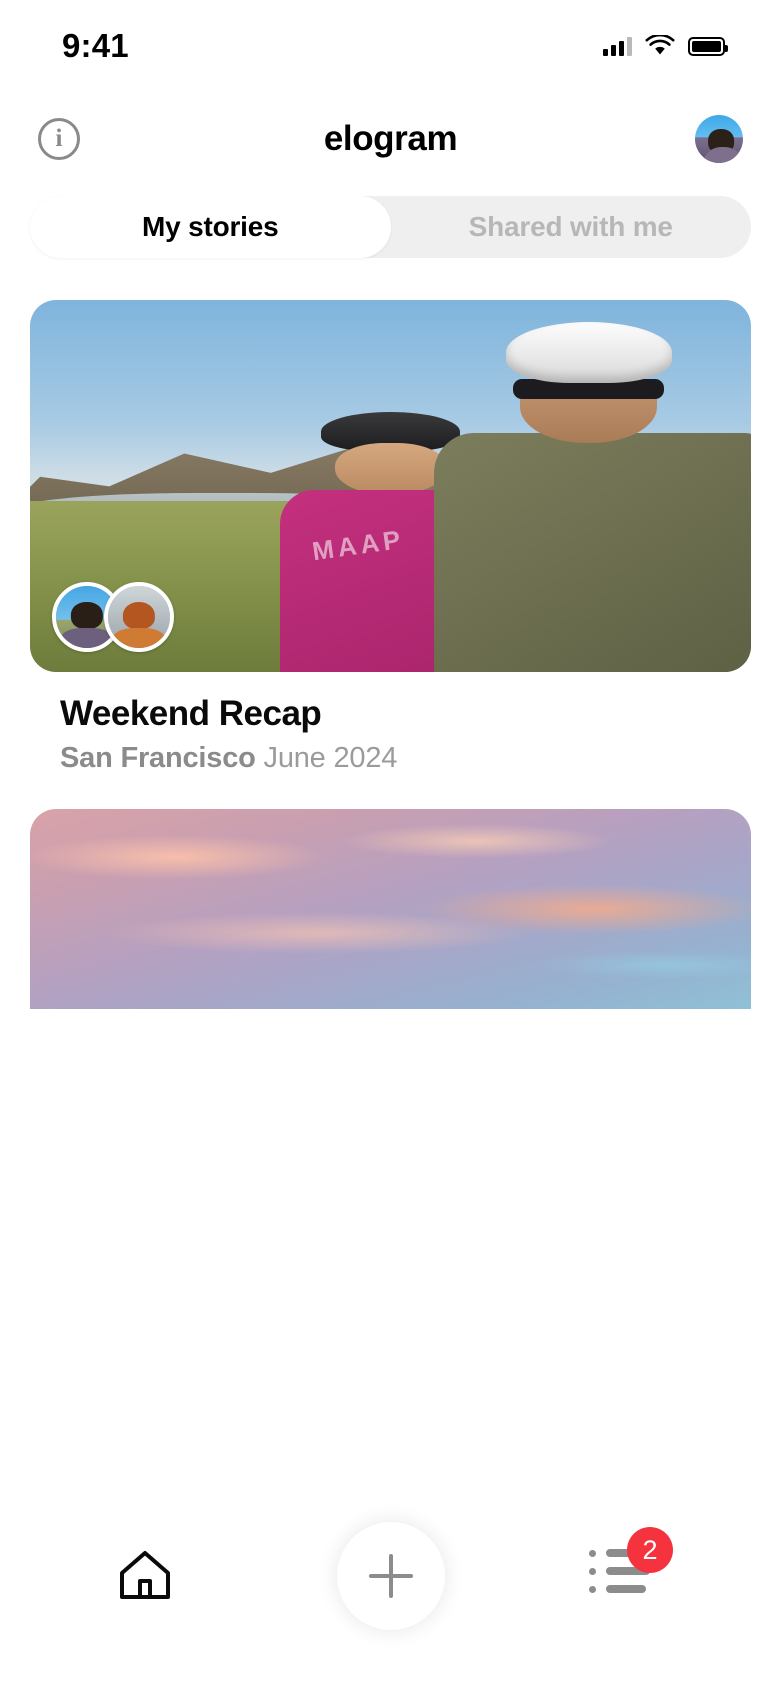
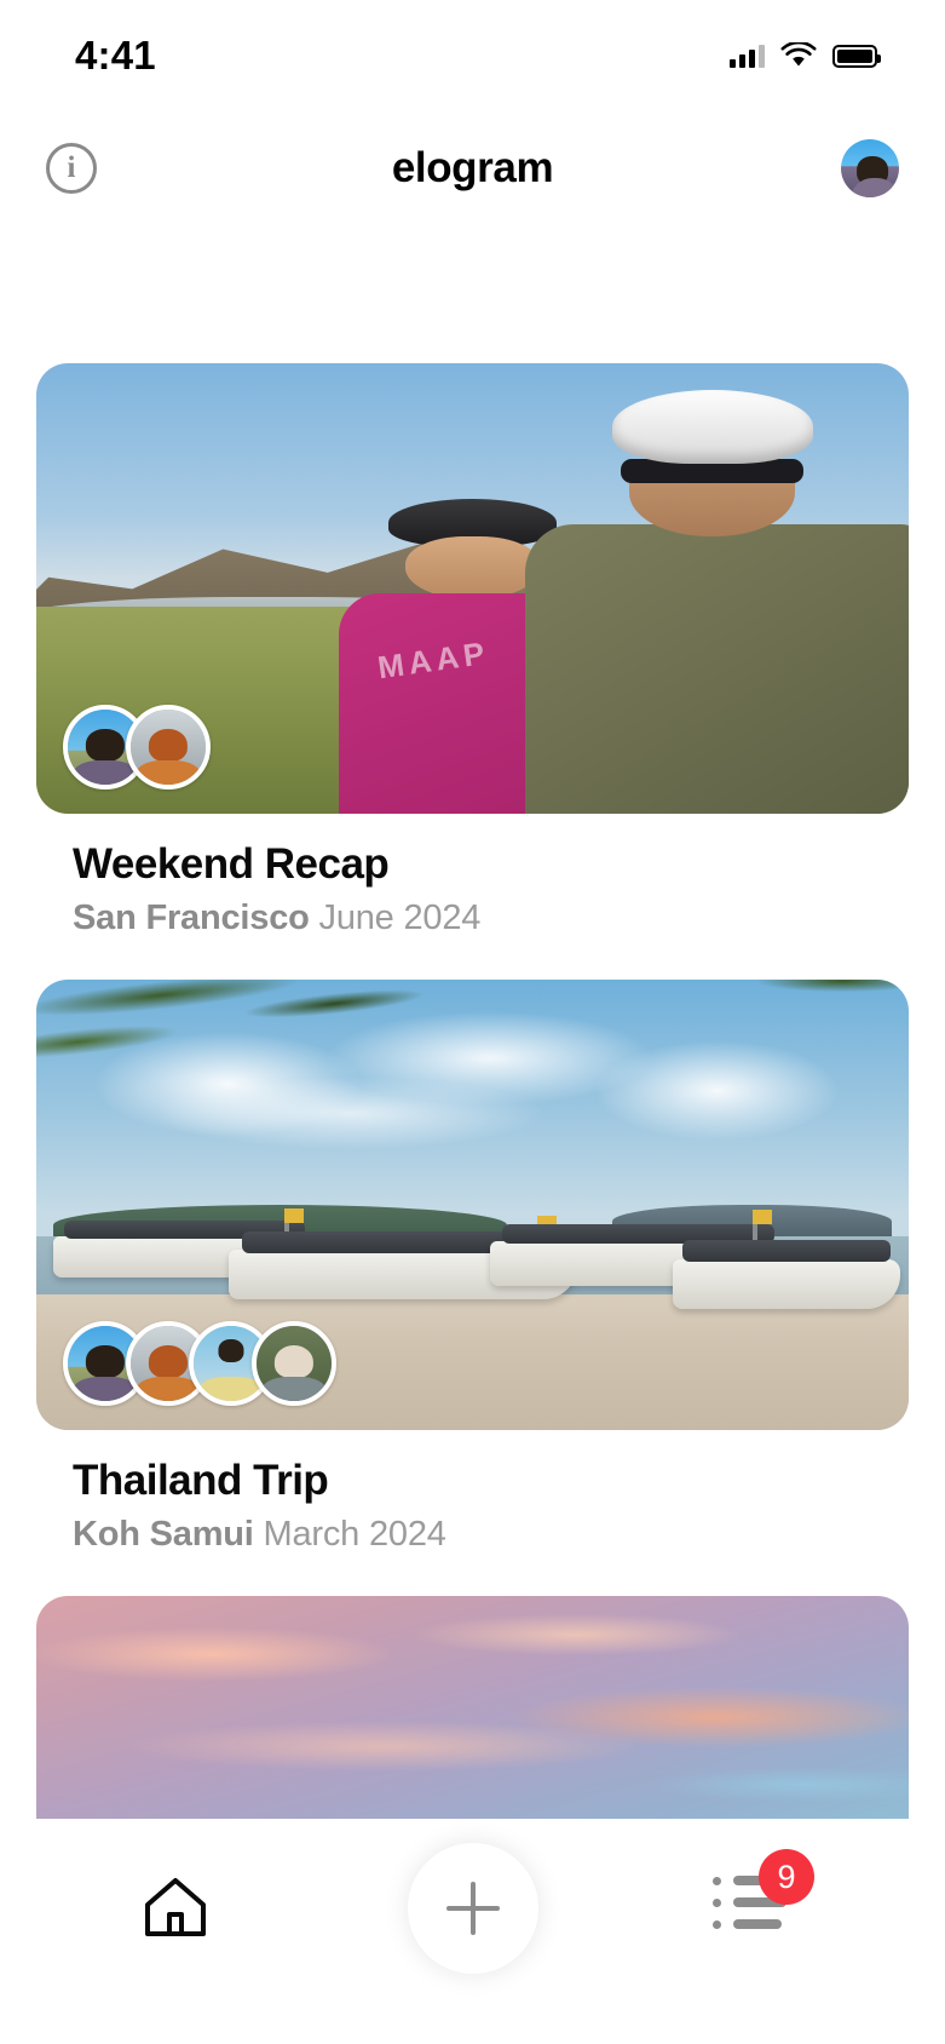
- 9:41
+ 4:41
  i
  elogram
- My stories
- Shared with me
  Weekend Recap
  San Francisco June 2024
+ Thailand Trip
+ Koh Samui March 2024
- 2
+ 9
